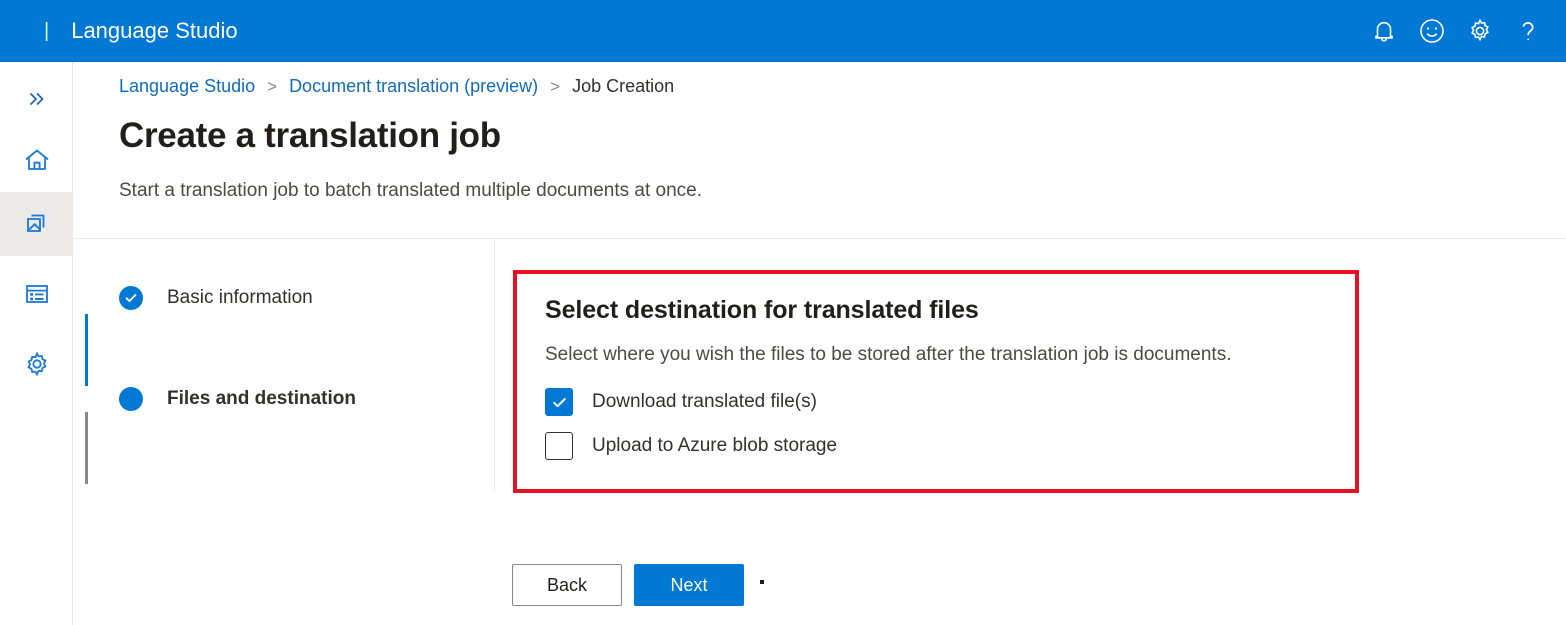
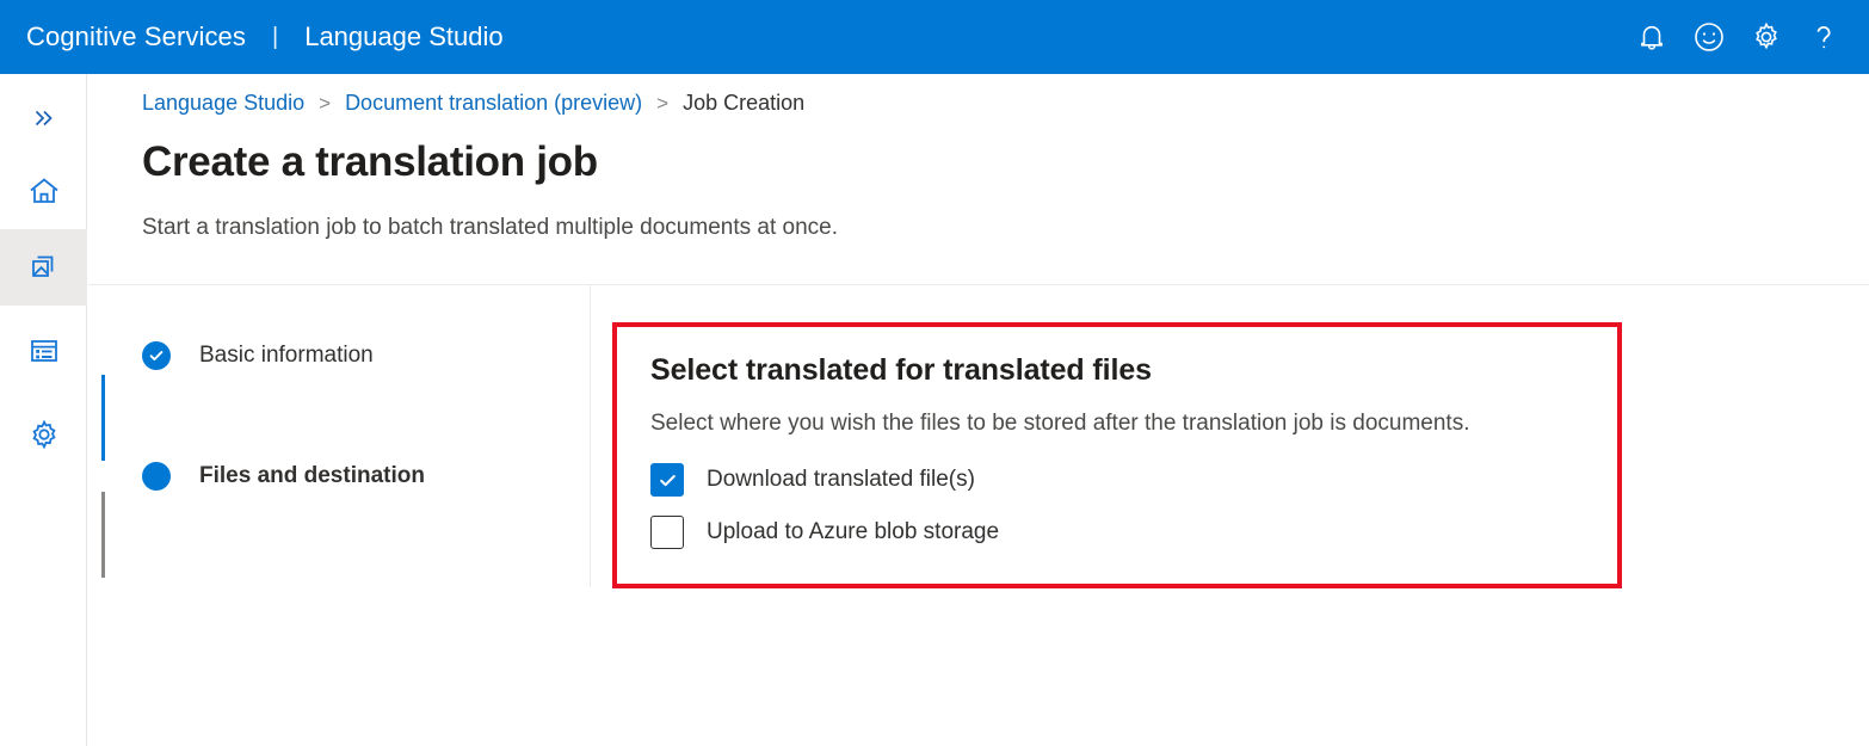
+ Cognitive Services
  |
  Language Studio
  Language Studio
  >
  Document translation (preview)
  >
  Job Creation
  Create a translation job
  Start a translation job to batch translated multiple documents at once.
  Basic information
  Files and destination
- Select destination for translated files
+ Select translated for translated files
  Select where you wish the files to be stored after the translation job is documents.
  Download translated file(s)
  Upload to Azure blob storage
- Back
- Next
